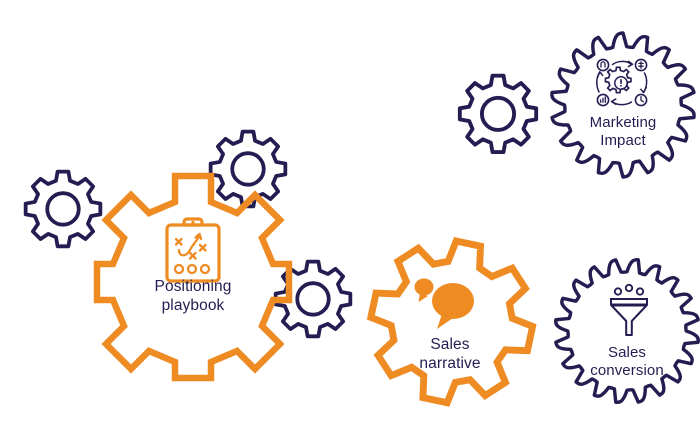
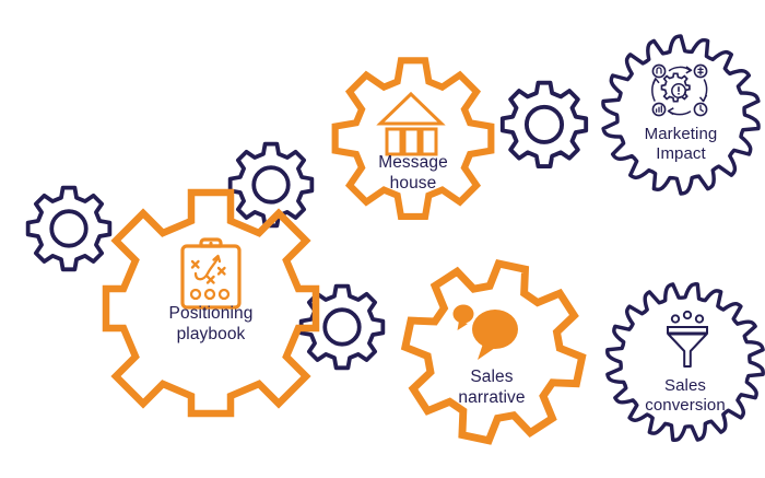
  Positioning
  playbook
+ Message
+ house
  Sales
  narrative
  Marketing
  Impact
  Sales
  conversion
